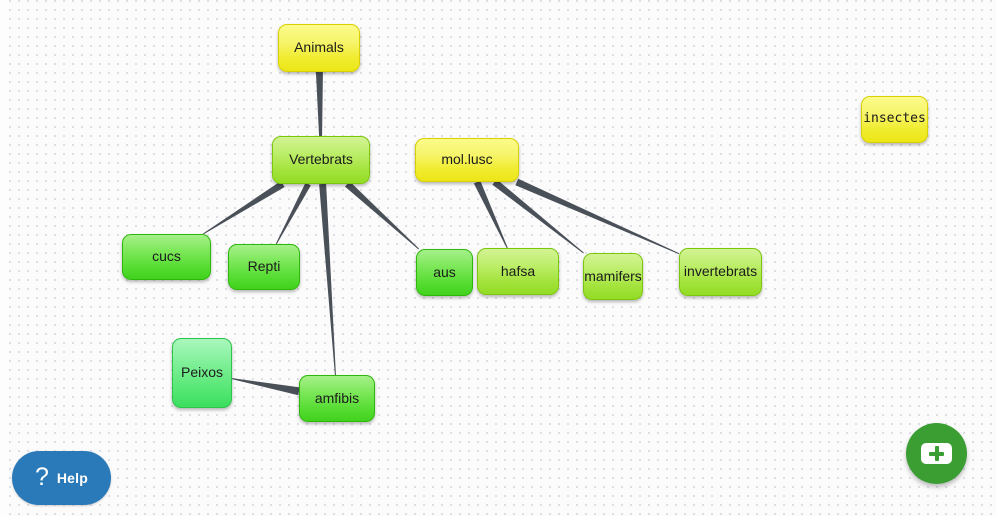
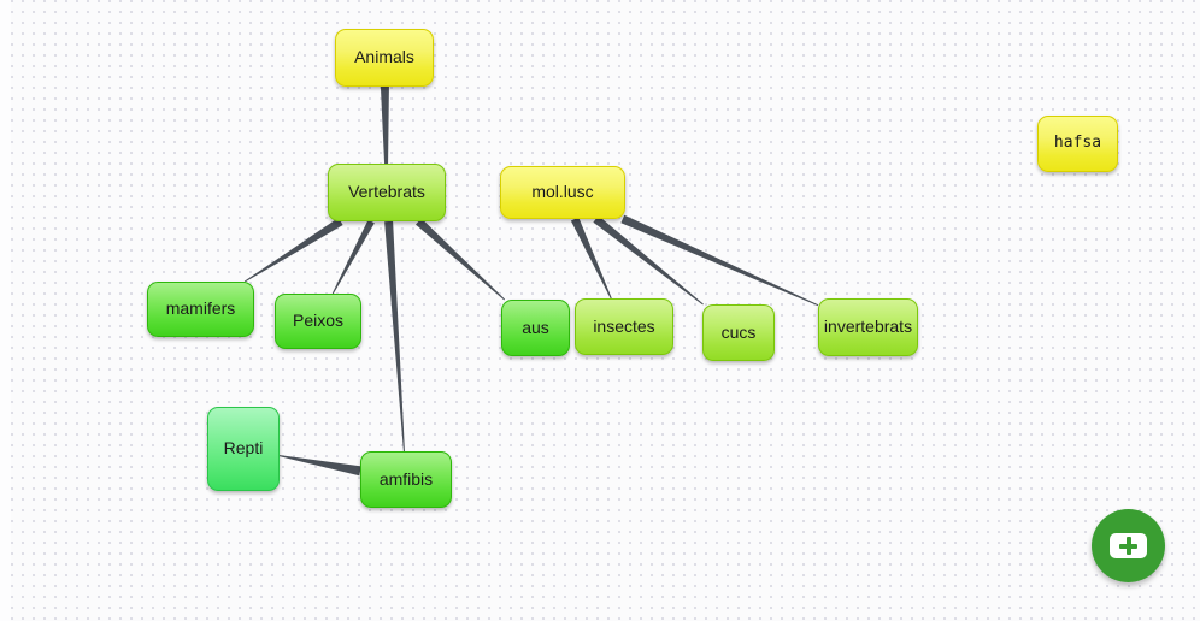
  Animals
  Vertebrats
  mol.lusc
- cucs
+ mamifers
- Repti
+ Peixos
  aus
- hafsa
+ insectes
- mamifers
+ cucs
  invertebrats
- Peixos
+ Repti
  amfibis
- insectes
+ hafsa
- ?
- Help
